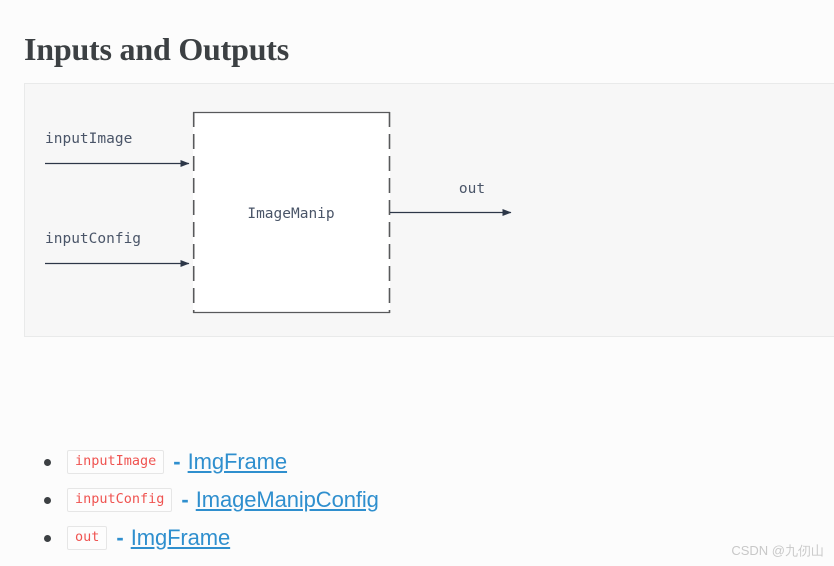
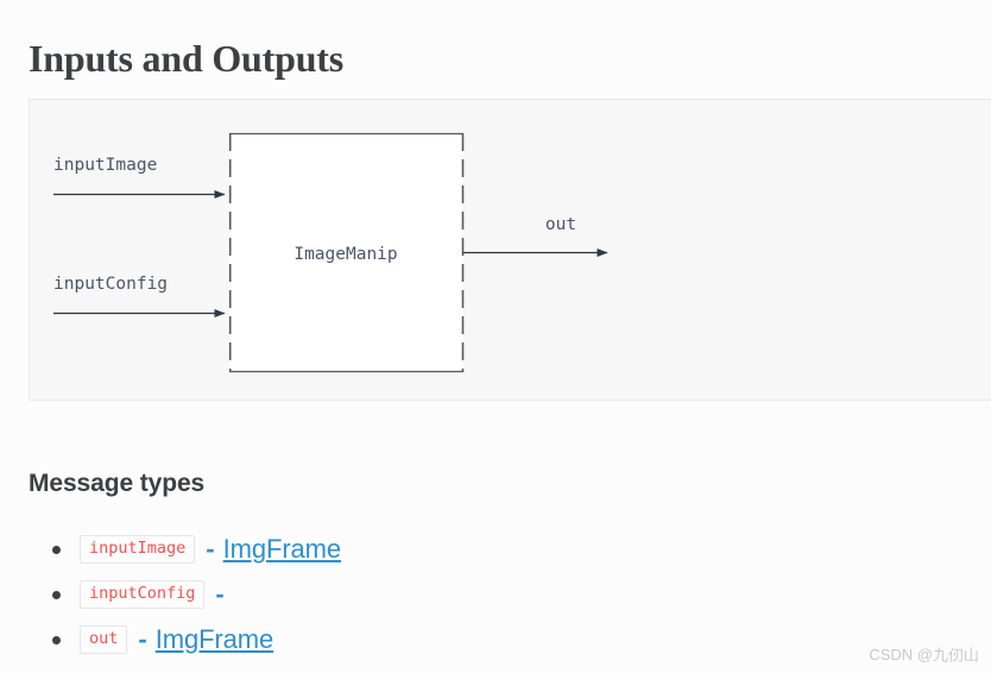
  Inputs and Outputs
  ImageManip
  inputImage
  inputConfig
  out
+ Message types
  inputImage
  -
  ImgFrame
  inputConfig
  -
- ImageManipConfig
  out
  -
  ImgFrame
  CSDN @九仞山
